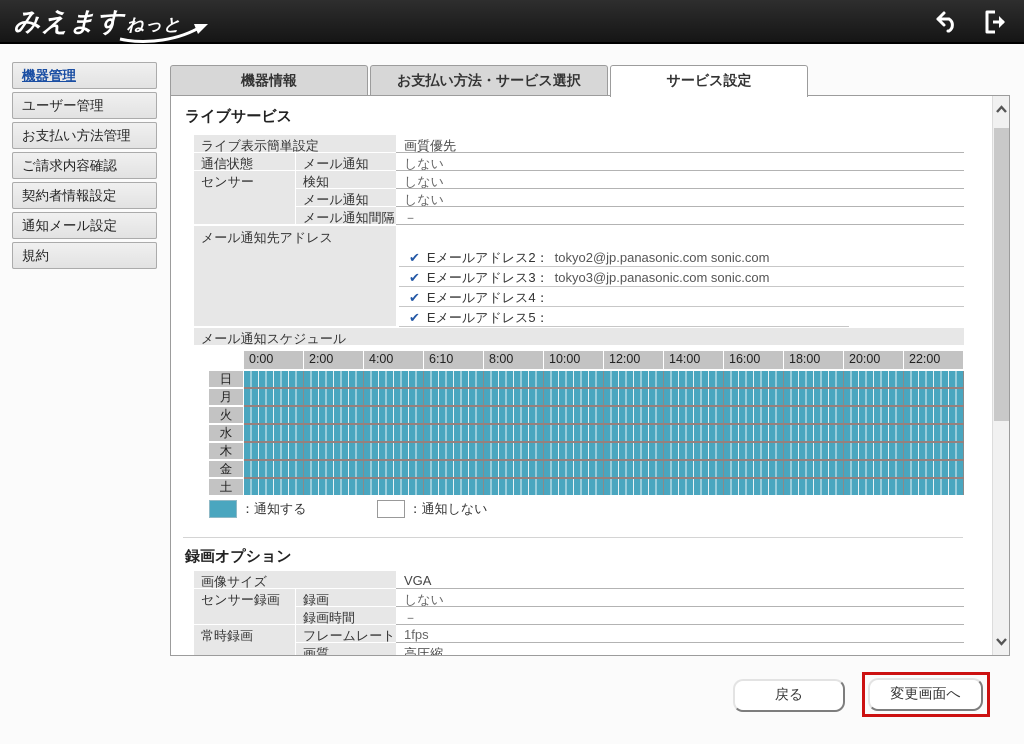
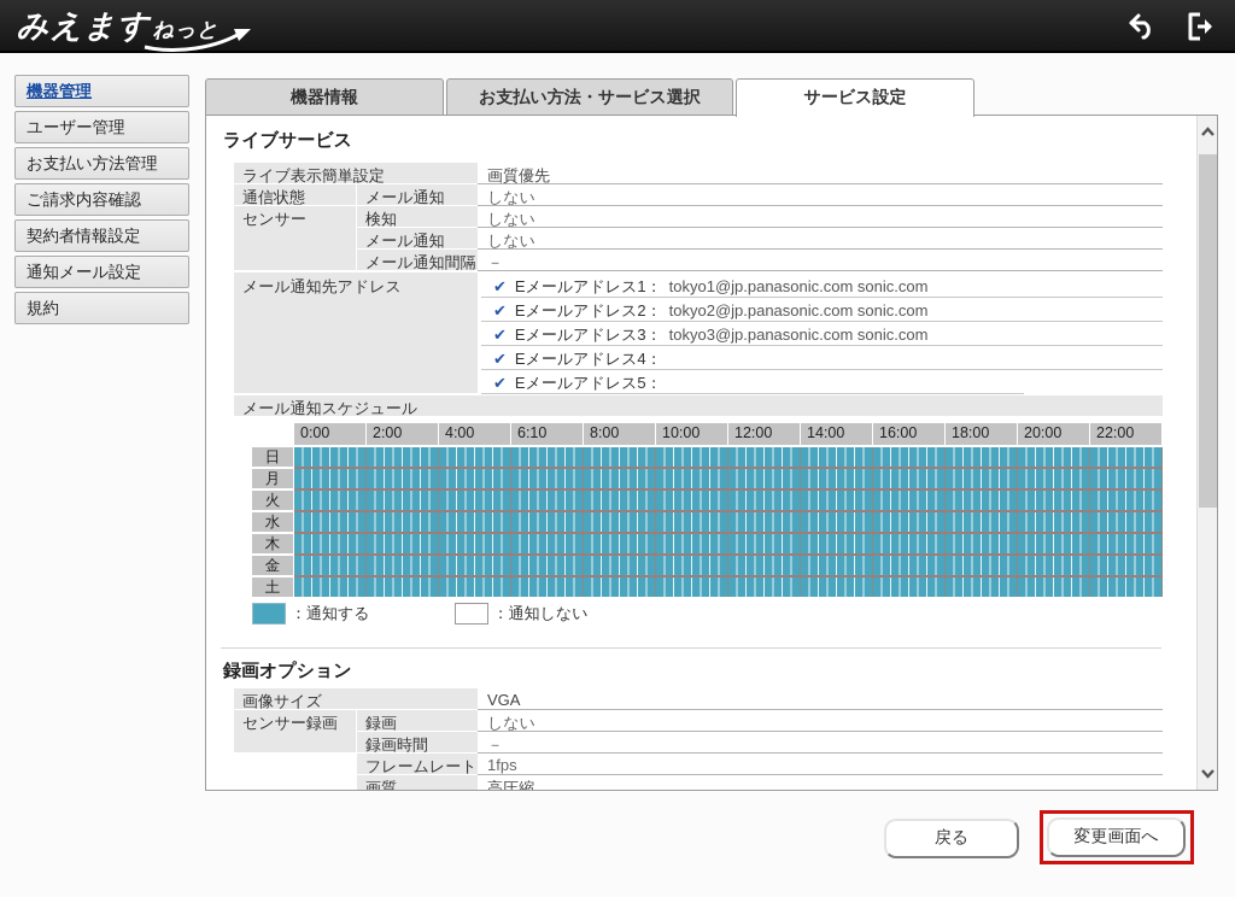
  みえます
  ねっと
  機器管理
  ユーザー管理
  お支払い方法管理
  ご請求内容確認
  契約者情報設定
  通知メール設定
  規約
  機器情報
  お支払い方法・サービス選択
  サービス設定
  ライブサービス
  ライブ表示簡単設定
  画質優先
  通信状態
  メール通知
  しない
  センサー
  検知
  しない
  メール通知
  しない
  メール通知間隔
  －
  メール通知先アドレス
+ ✔ Eメールアドレス1： tokyo1@jp.panasonic.com sonic.com
  ✔ Eメールアドレス2： tokyo2@jp.panasonic.com sonic.com
  ✔ Eメールアドレス3： tokyo3@jp.panasonic.com sonic.com
  ✔ Eメールアドレス4：
  ✔ Eメールアドレス5：
  メール通知スケジュール
  0:00
  2:00
  4:00
  6:10
  8:00
  10:00
  12:00
  14:00
  16:00
  18:00
  20:00
  22:00
  日
  月
  火
  水
  木
  金
  土
  ：通知する
  ：通知しない
  録画オプション
  画像サイズ
  VGA
  センサー録画
  録画
  しない
  録画時間
  －
- 常時録画
  フレームレート
  1fps
  画質
  高圧縮
  戻る
  変更画面へ
